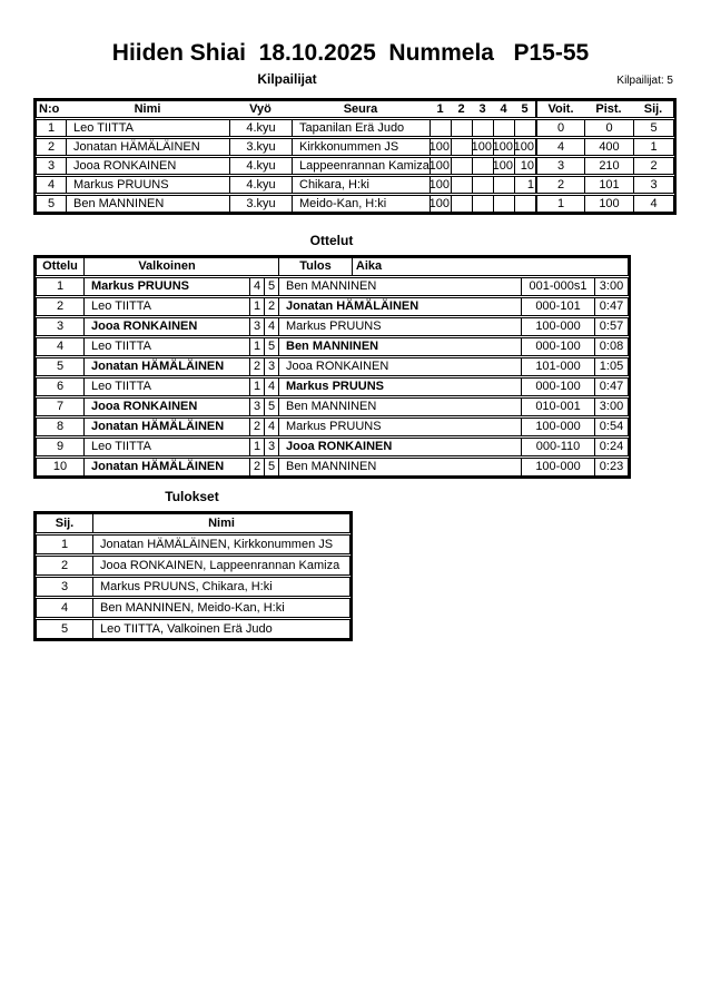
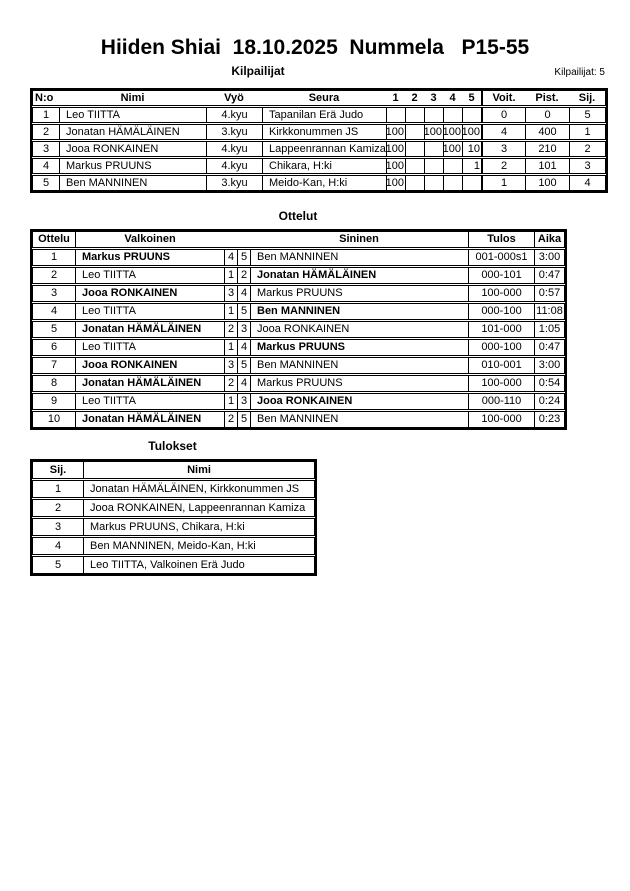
  Hiiden Shiai 18.10.2025 Nummela P15-55
  Kilpailijat
  Kilpailijat: 5
  N:o
  Nimi
  Vyö
  Seura
  1
  2
  3
  4
  5
  Voit.
  Pist.
  Sij.
  1
  Leo TIITTA
  4.kyu
  Tapanilan Erä Judo
  0
  0
  5
  2
  Jonatan HÄMÄLÄINEN
  3.kyu
  Kirkkonummen JS
  100
  100
  100
  100
  4
  400
  1
  3
  Jooa RONKAINEN
  4.kyu
  Lappeenrannan Kamiza
  100
  100
  10
  3
  210
  2
  4
  Markus PRUUNS
  4.kyu
  Chikara, H:ki
  100
  1
  2
  101
  3
  5
  Ben MANNINEN
  3.kyu
  Meido-Kan, H:ki
  100
  1
  100
  4
  Ottelut
  Ottelu
  Valkoinen
+ Sininen
  Tulos
  Aika
  1
  Markus PRUUNS
  4
  5
  Ben MANNINEN
  001-000s1
  3:00
  2
  Leo TIITTA
  1
  2
  Jonatan HÄMÄLÄINEN
  000-101
  0:47
  3
  Jooa RONKAINEN
  3
  4
  Markus PRUUNS
  100-000
  0:57
  4
  Leo TIITTA
  1
  5
  Ben MANNINEN
  000-100
- 0:08
+ 11:08
  5
  Jonatan HÄMÄLÄINEN
  2
  3
  Jooa RONKAINEN
  101-000
  1:05
  6
  Leo TIITTA
  1
  4
  Markus PRUUNS
  000-100
  0:47
  7
  Jooa RONKAINEN
  3
  5
  Ben MANNINEN
  010-001
  3:00
  8
  Jonatan HÄMÄLÄINEN
  2
  4
  Markus PRUUNS
  100-000
  0:54
  9
  Leo TIITTA
  1
  3
  Jooa RONKAINEN
  000-110
  0:24
  10
  Jonatan HÄMÄLÄINEN
  2
  5
  Ben MANNINEN
  100-000
  0:23
  Tulokset
  Sij.
  Nimi
  1
  Jonatan HÄMÄLÄINEN, Kirkkonummen JS
  2
  Jooa RONKAINEN, Lappeenrannan Kamiza
  3
  Markus PRUUNS, Chikara, H:ki
  4
  Ben MANNINEN, Meido-Kan, H:ki
  5
  Leo TIITTA, Valkoinen Erä Judo
